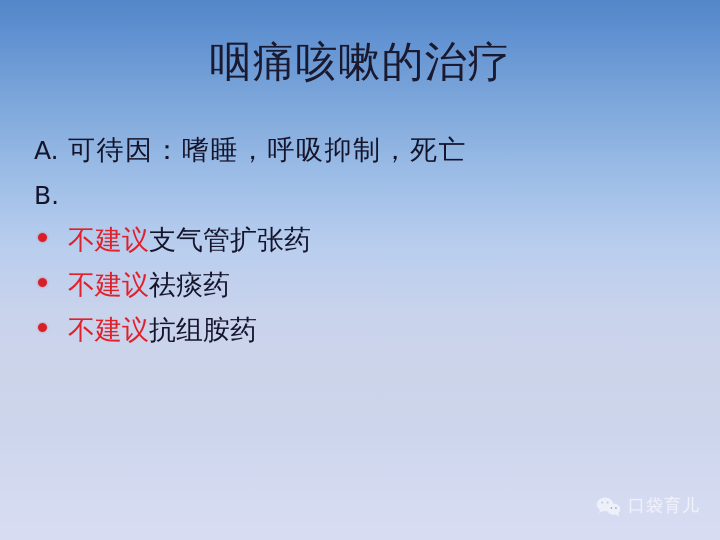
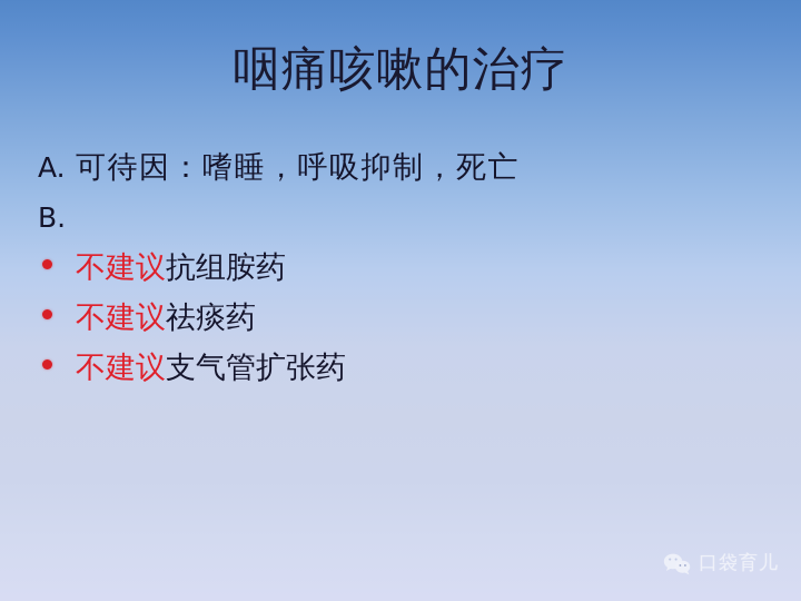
  咽痛咳嗽的治疗
  A.
  可待因：嗜睡，呼吸抑制，死亡
  B.
- 不建议支气管扩张药
+ 不建议抗组胺药
  不建议祛痰药
- 不建议抗组胺药
+ 不建议支气管扩张药
  口袋育儿
